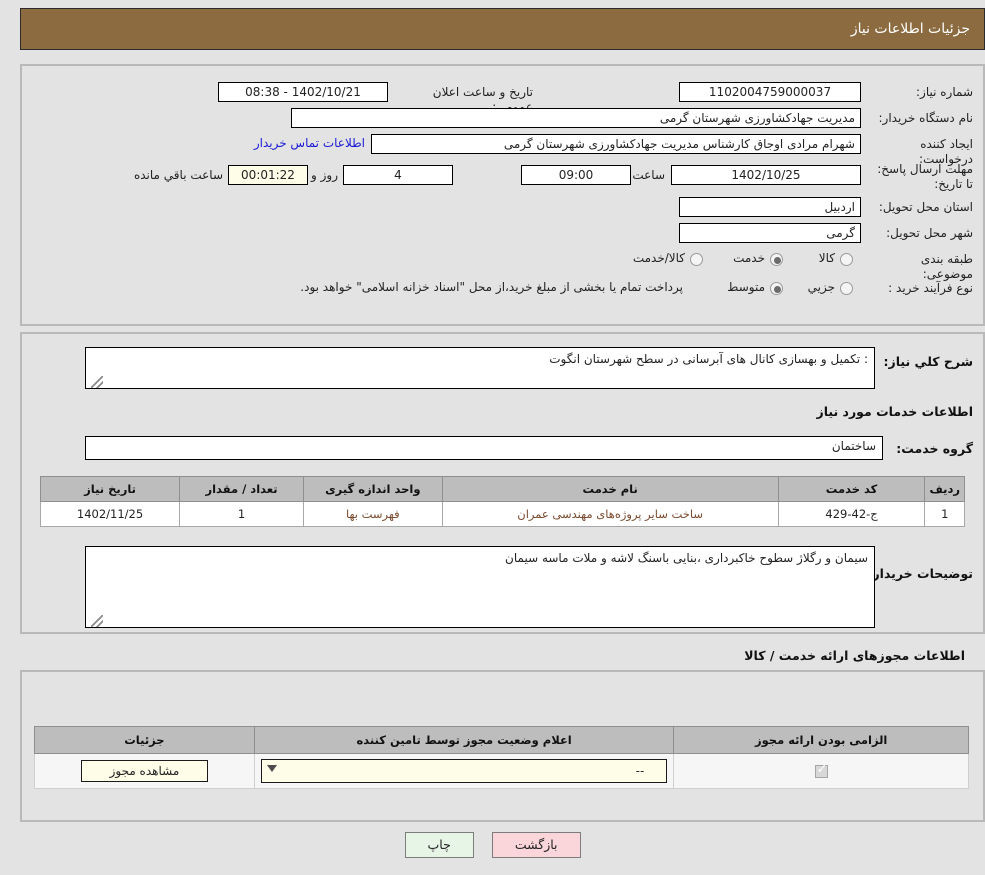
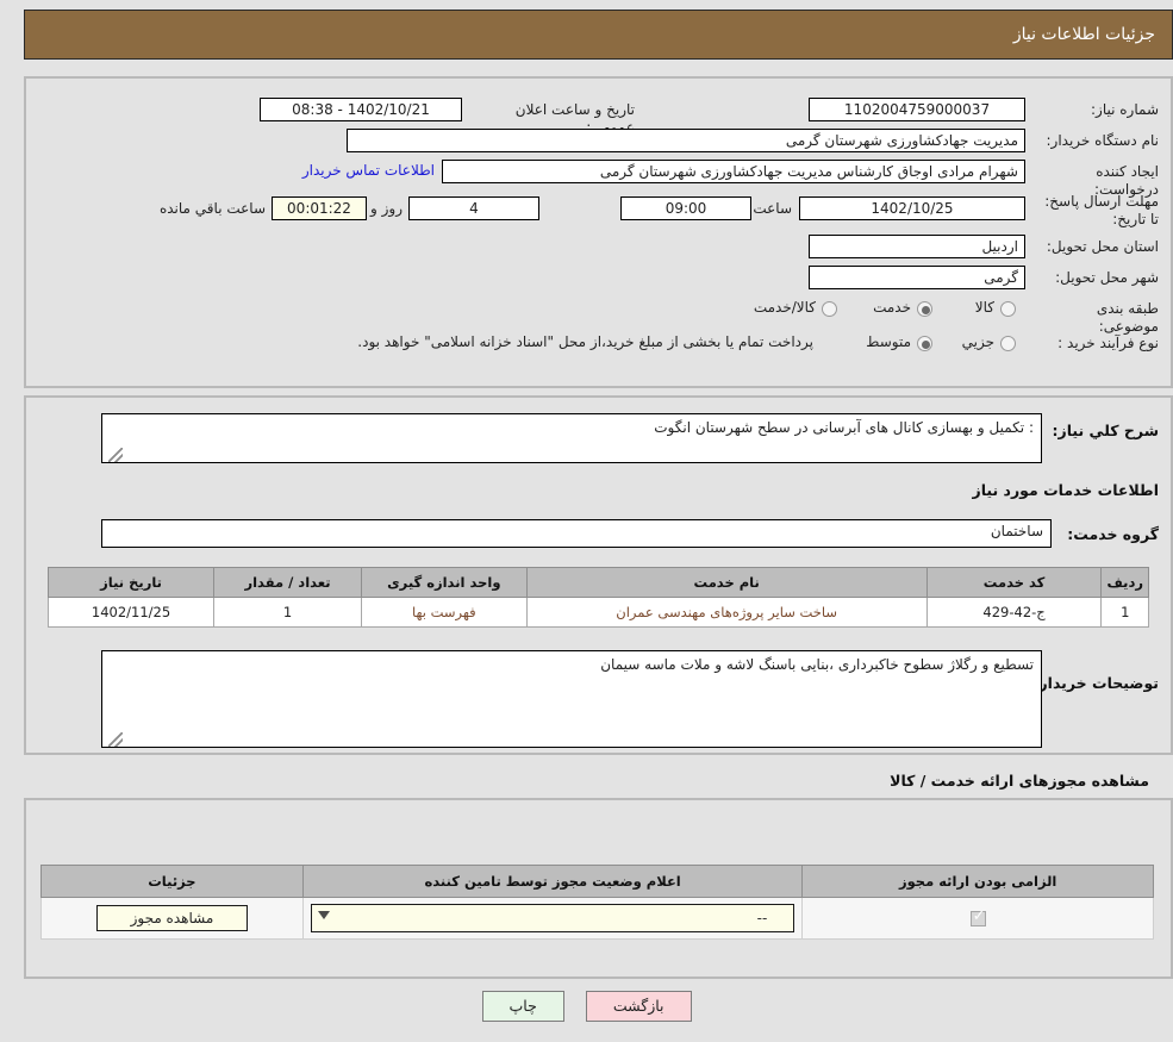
  جزئیات اطلاعات نیاز
  شماره نیاز:
  1102004759000037
  تاریخ و ساعت اعلان عمومي:
  1402/10/21 - 08:38
  نام دستگاه خریدار:
  مدیریت جهادکشاورزی شهرستان گرمی
  ایجاد کننده درخواست:
  شهرام مرادی اوجاق کارشناس مدیریت جهادکشاورزی شهرستان گرمی
  اطلاعات تماس خریدار
  مهلت ارسال پاسخ: تا تاریخ:
  1402/10/25
  ساعت
  09:00
  4
  روز و
  00:01:22
  ساعت باقي مانده
  استان محل تحویل:
  اردبیل
  شهر محل تحویل:
  گرمی
  طبقه بندی موضوعی:
  کالا
  خدمت
  کالا/خدمت
  نوع فرآیند خرید :
  جزیي
  متوسط
  پرداخت تمام یا بخشی از مبلغ خرید،از محل "اسناد خزانه اسلامی" خواهد بود.
  شرح کلي نیاز:
  : تکمیل و بهسازی کانال های آبرسانی در سطح شهرستان انگوت
  اطلاعات خدمات مورد نیاز
  گروه خدمت:
  ساختمان
  ردیف	کد خدمت	نام خدمت	واحد اندازه گیری	تعداد / مقدار	تاریخ نیاز
  1	ج-42-429	ساخت سایر پروژه‌های مهندسی عمران	فهرست بها	1	1402/11/25
  توضیحات خریدار
- سیمان و رگلاژ سطوح خاکبرداری ،بنایی باسنگ لاشه و ملات ماسه سیمان
+ تسطیع و رگلاژ سطوح خاکبرداری ،بنایی باسنگ لاشه و ملات ماسه سیمان
- اطلاعات مجوزهای ارائه خدمت / کالا
+ مشاهده مجوزهای ارائه خدمت / کالا
  الزامی بودن ارائه مجوز	اعلام وضعیت مجوز توسط تامین کننده	جزئیات
  	--	مشاهده مجوز
  بازگشت
  چاپ
